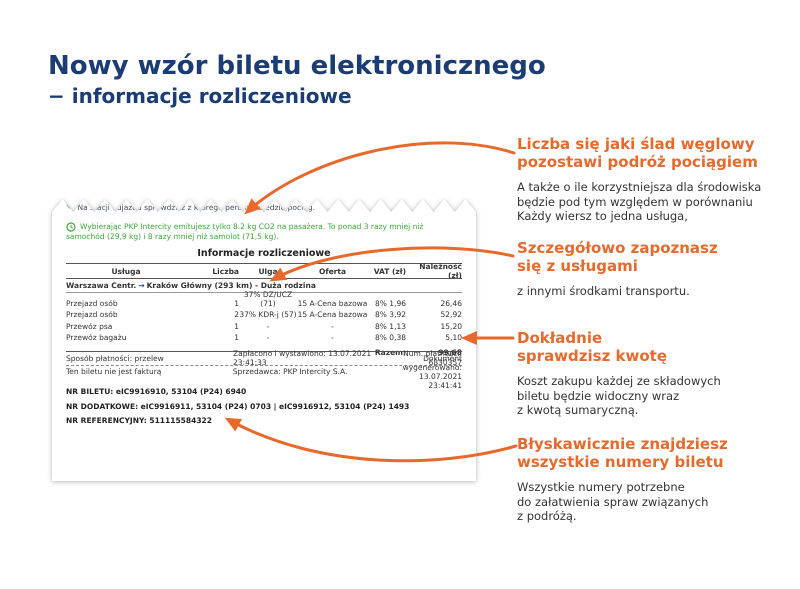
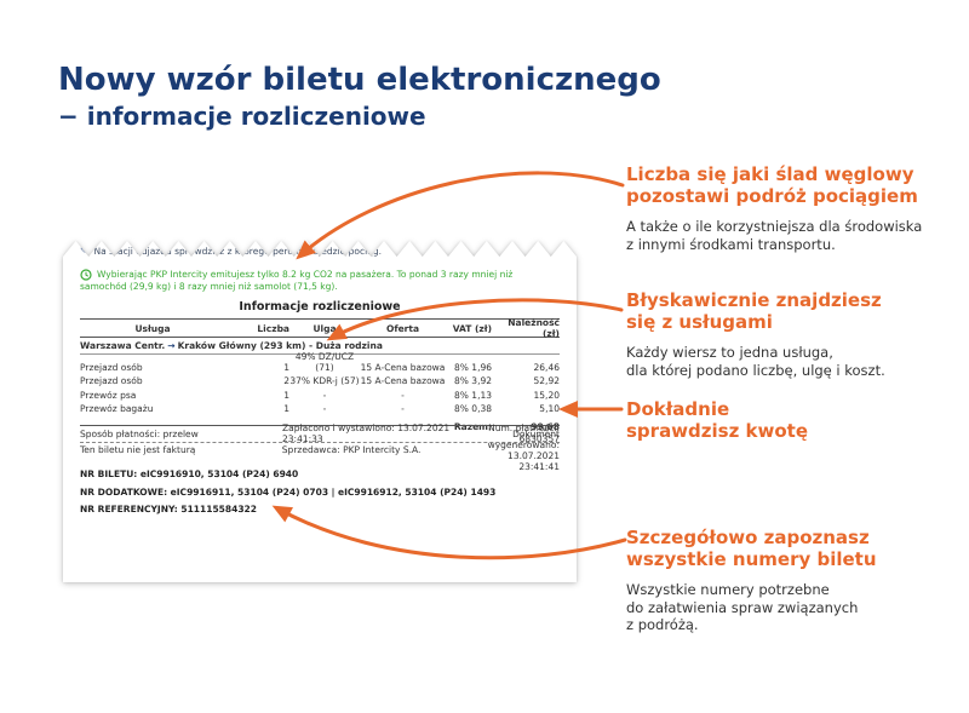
  Nowy wzór biletu elektronicznego
  − informacje rozliczeniowe
  Wybierając PKP Intercity emitujesz tylko 8.2 kg CO2 na pasażera. To ponad 3 razy mniej niż samochód (29,9 kg) i 8 razy mniej niż samolot (71,5 kg).
  Informacje rozliczeniowe
  Usługa
  Liczba
  Ulga
  Oferta
  VAT (zł)
  Należność (zł)
  Warszawa Centr.
  →
  Kraków Główny (293 km) - Duża rodzina
  Przejazd osób
  1
- 37% DZ/UCZ (71)
+ 49% DZ/UCZ (71)
  15 A-Cena bazowa
  8% 1,96
  26,46
  Przejazd osób
  2
  37% KDR-j (57)
  15 A-Cena bazowa
  8% 3,92
  52,92
  Przewóz psa
  1
  -
  -
  8% 1,13
  15,20
  Przewóz bagażu
  1
  -
  -
  8% 0,38
  5,10
  Razem:
  99,68
  Sposób płatności: przelew
  Zapłacono i wystawiono: 13.07.2021 23:41:33
  Num. płatności: 6830357
  Ten biletu nie jest fakturą
  Sprzedawca: PKP Intercity S.A.
  Dokument wygenerowano: 13.07.2021 23:41:41
  NR BILETU: eIC9916910, 53104 (P24) 6940
  NR DODATKOWE: eIC9916911, 53104 (P24) 0703 | eIC9916912, 53104 (P24) 1493
  NR REFERENCYJNY: 511115584322
  Liczba się jaki ślad węglowy
  pozostawi podróż pociągiem
  A także o ile korzystniejsza dla środowiska
- będzie pod tym względem w porównaniu
- Każdy wiersz to jedna usługa,
+ z innymi środkami transportu.
- Szczegółowo zapoznasz
+ Błyskawicznie znajdziesz
  się z usługami
- z innymi środkami transportu.
+ Każdy wiersz to jedna usługa,
+ dla której podano liczbę, ulgę i koszt.
  Dokładnie
  sprawdzisz kwotę
- Koszt zakupu każdej ze składowych
- biletu będzie widoczny wraz
- z kwotą sumaryczną.
- Błyskawicznie znajdziesz
+ Szczegółowo zapoznasz
  wszystkie numery biletu
  Wszystkie numery potrzebne
  do załatwienia spraw związanych
  z podróżą.
